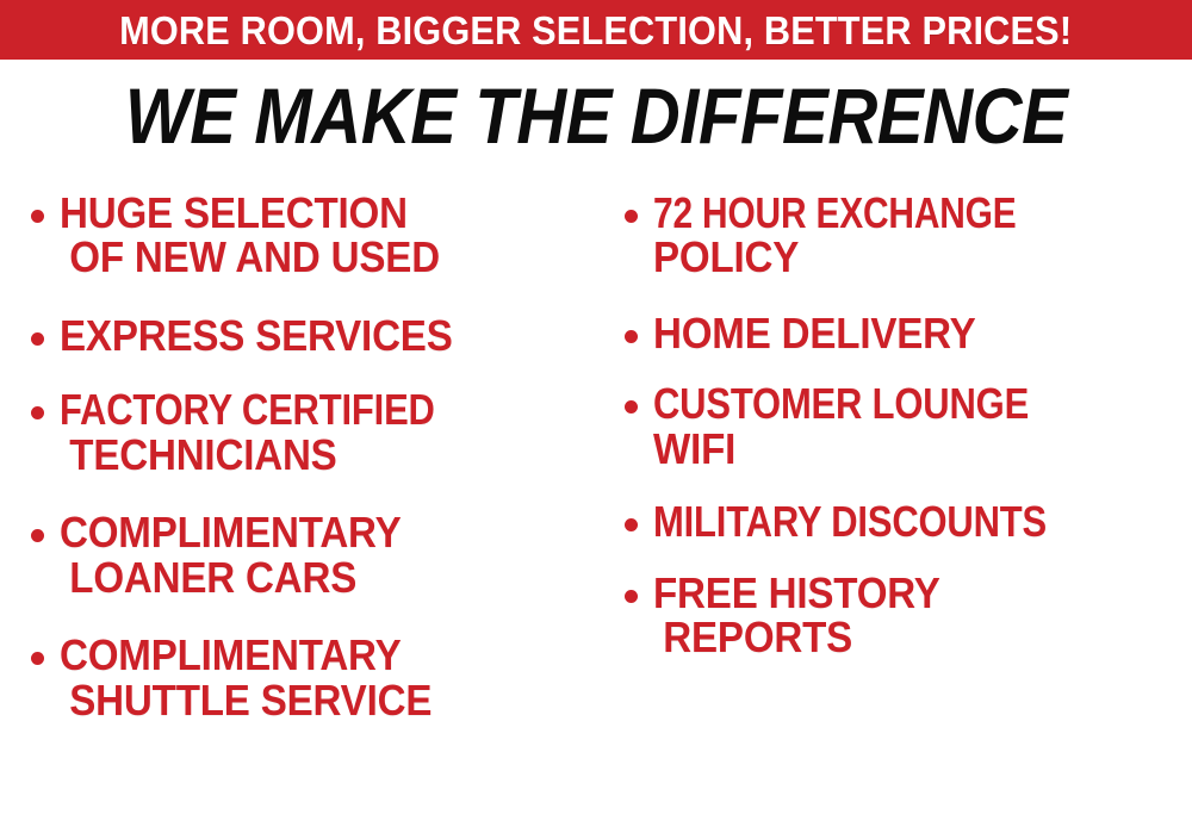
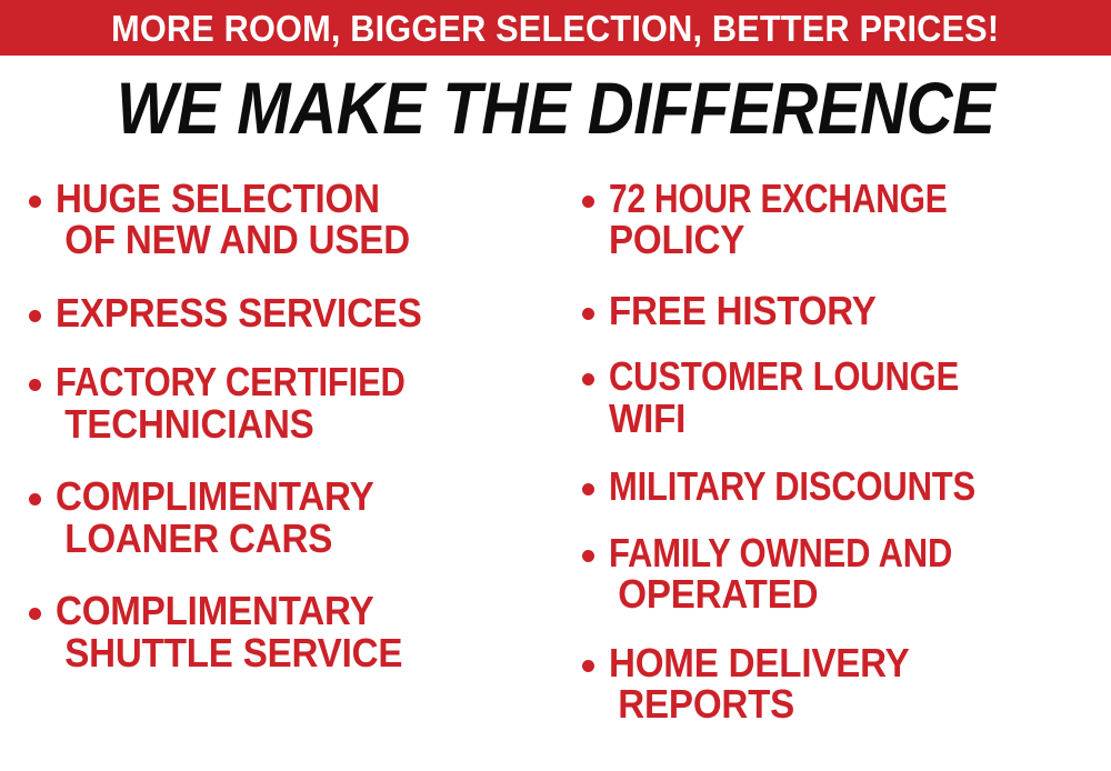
  MORE ROOM, BIGGER SELECTION, BETTER PRICES!
  WE MAKE THE DIFFERENCE
  HUGE SELECTION
  OF NEW AND USED
  EXPRESS SERVICES
  FACTORY CERTIFIED
  TECHNICIANS
  COMPLIMENTARY
  LOANER CARS
  COMPLIMENTARY
  SHUTTLE SERVICE
  72 HOUR EXCHANGE
  POLICY
- HOME DELIVERY
+ FREE HISTORY
  CUSTOMER LOUNGE
  WIFI
  MILITARY DISCOUNTS
+ FAMILY OWNED AND
+ OPERATED
- FREE HISTORY
+ HOME DELIVERY
  REPORTS
